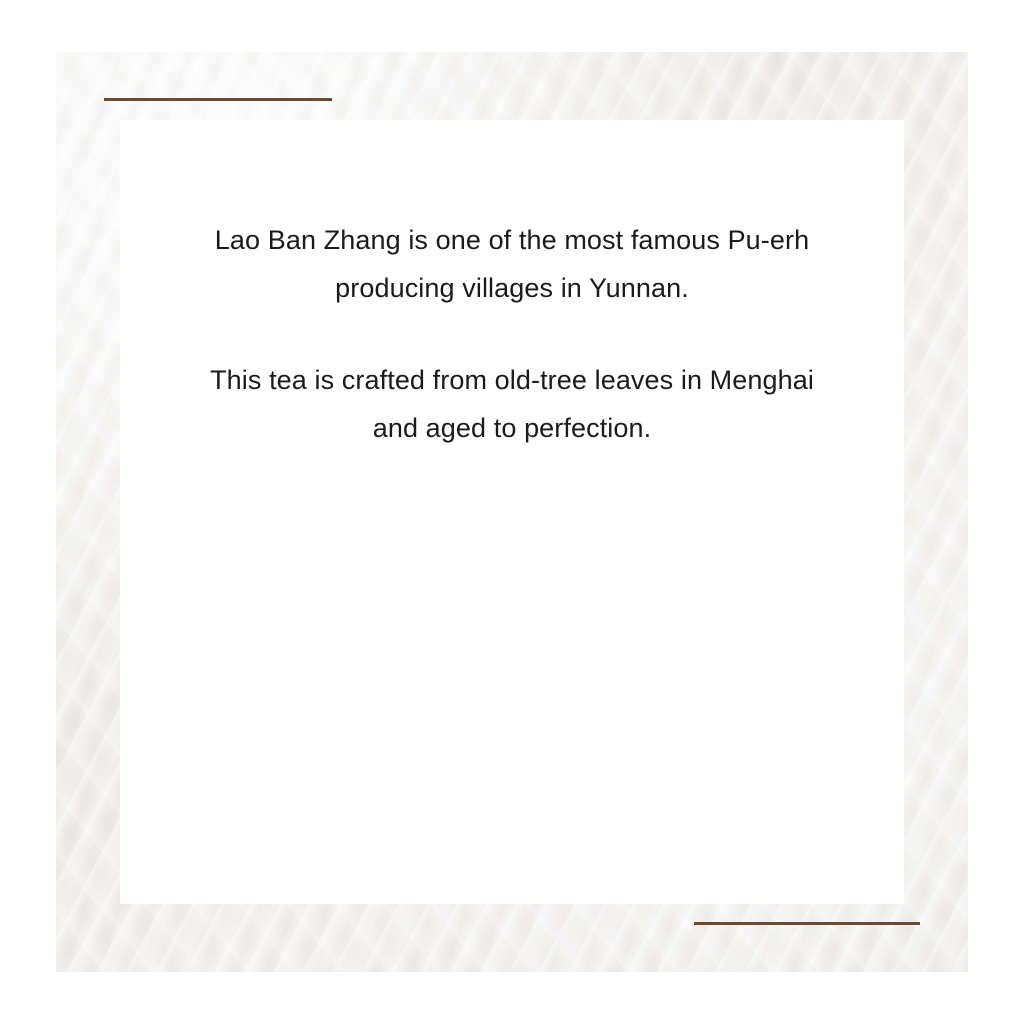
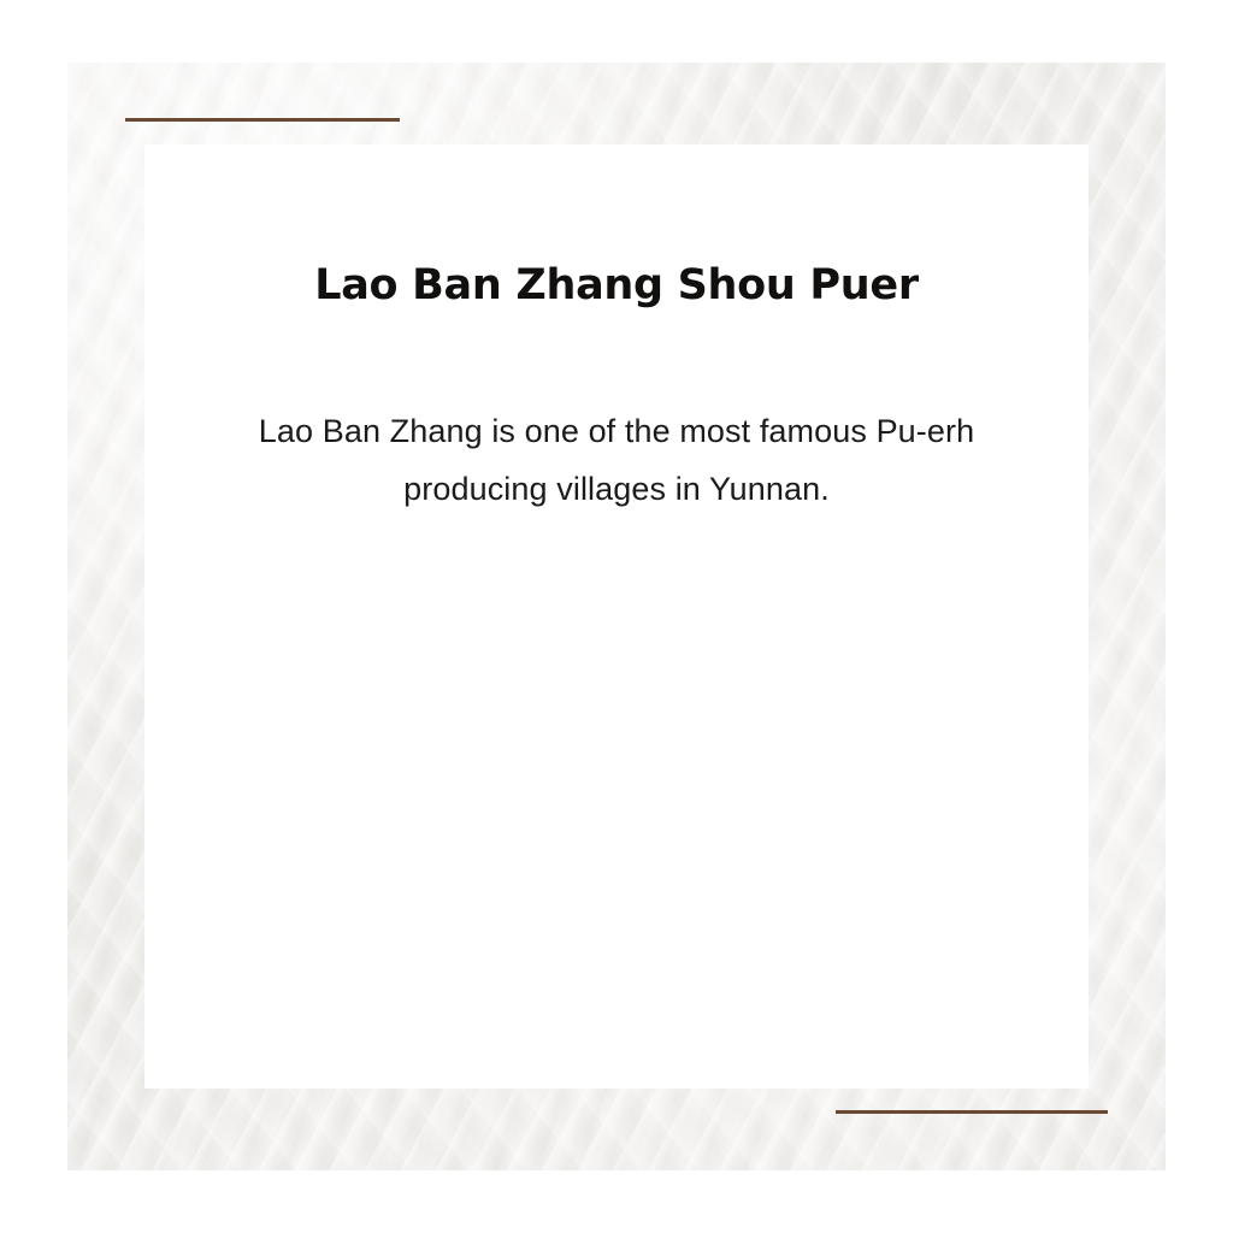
+ Lao Ban Zhang Shou Puer
  Lao Ban Zhang is one of the most famous Pu-erh producing villages in Yunnan.
- This tea is crafted from old-tree leaves in Menghai and aged to perfection.
